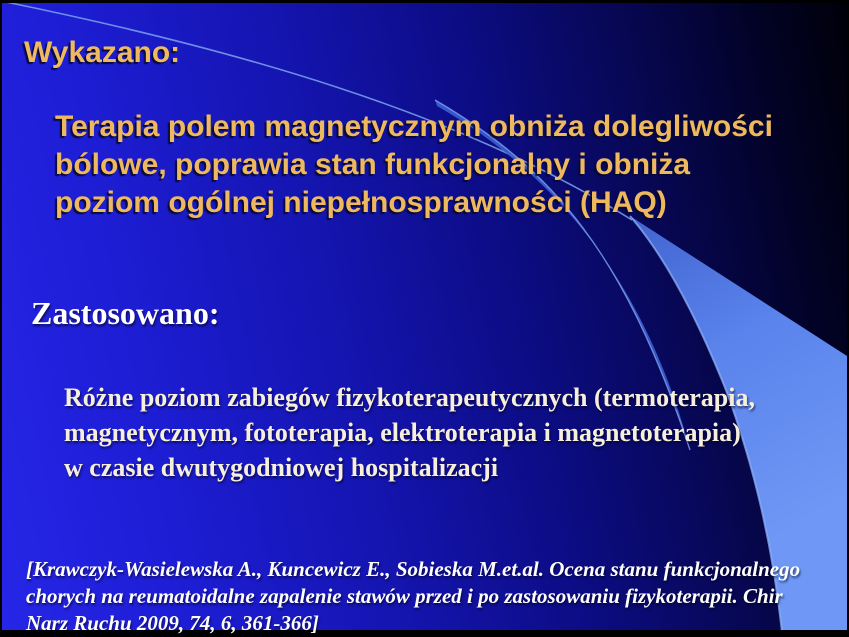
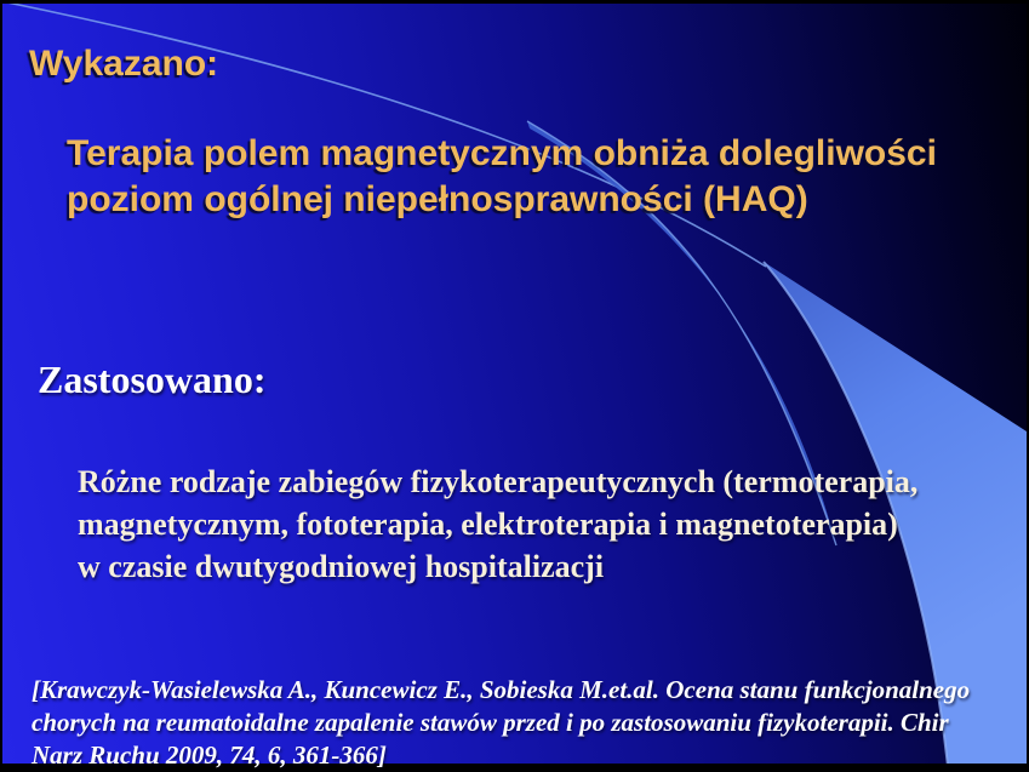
  Wykazano:
  Terapia polem magnetycznym obniża dolegliwości
- bólowe, poprawia stan funkcjonalny i obniża
  poziom ogólnej niepełnosprawności (HAQ)
  Zastosowano:
- Różne poziom zabiegów fizykoterapeutycznych (termoterapia,
+ Różne rodzaje zabiegów fizykoterapeutycznych (termoterapia,
  magnetycznym, fototerapia, elektroterapia i magnetoterapia)
  w czasie dwutygodniowej hospitalizacji
  [Krawczyk-Wasielewska A., Kuncewicz E., Sobieska M.et.al. Ocena stanu funkcjonalnego
  chorych na reumatoidalne zapalenie stawów przed i po zastosowaniu fizykoterapii. Chir
  Narz Ruchu 2009, 74, 6, 361-366]
